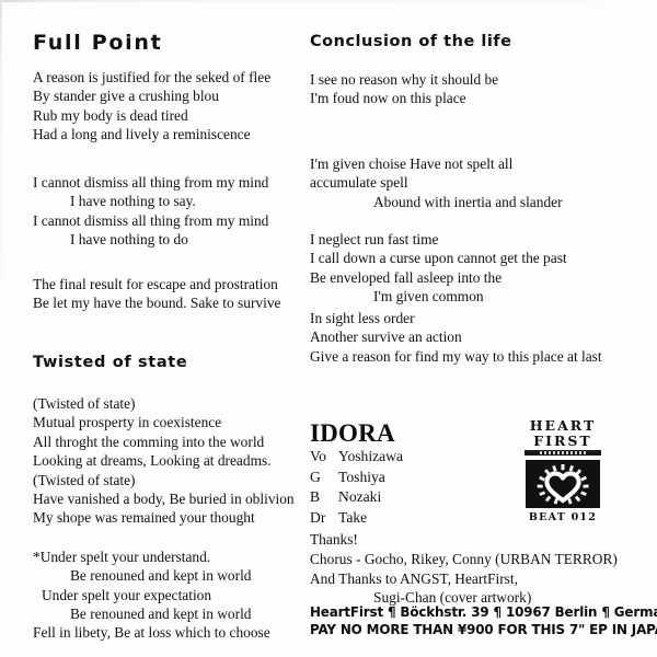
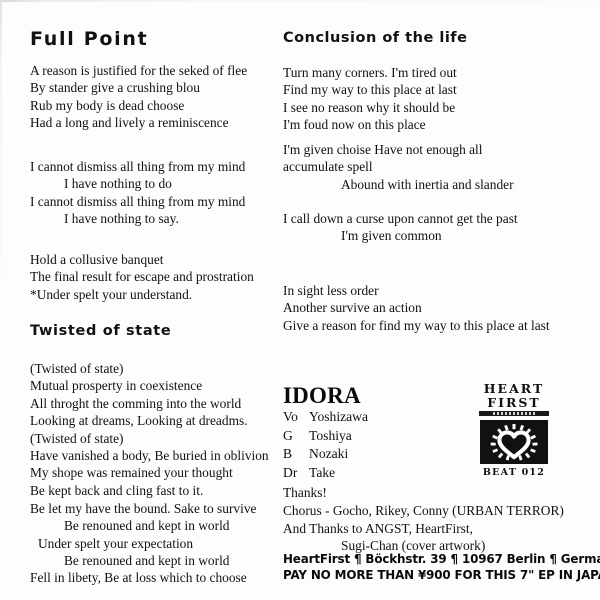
  Full Point
  A reason is justified for the seked of flee
  By stander give a crushing blou
- Rub my body is dead tired
+ Rub my body is dead choose
  Had a long and lively a reminiscence
  I cannot dismiss all thing from my mind
- I have nothing to say.
+ I have nothing to do
  I cannot dismiss all thing from my mind
- I have nothing to do
+ I have nothing to say.
+ Hold a collusive banquet
  The final result for escape and prostration
- Be let my have the bound. Sake to survive
+ *Under spelt your understand.
  Twisted of state
  (Twisted of state)
  Mutual prosperty in coexistence
  All throght the comming into the world
  Looking at dreams, Looking at dreadms.
  (Twisted of state)
  Have vanished a body, Be buried in oblivion
  My shope was remained your thought
+ Be kept back and cling fast to it.
- *Under spelt your understand.
+ Be let my have the bound. Sake to survive
  Be renouned and kept in world
  Under spelt your expectation
  Be renouned and kept in world
  Fell in libety, Be at loss which to choose
  Conclusion of the life
+ Turn many corners. I'm tired out
+ Find my way to this place at last
  I see no reason why it should be
  I'm foud now on this place
- I'm given choise Have not spelt all
+ I'm given choise Have not enough all
  accumulate spell
  Abound with inertia and slander
- I neglect run fast time
  I call down a curse upon cannot get the past
- Be enveloped fall asleep into the
  I'm given common
  In sight less order
  Another survive an action
  Give a reason for find my way to this place at last
  IDORA
  Vo
  Yoshizawa
  G
  Toshiya
  B
  Nozaki
  Dr
  Take
  Thanks!
  Chorus - Gocho, Rikey, Conny (URBAN TERROR)
  And Thanks to ANGST, HeartFirst,
  Sugi-Chan (cover artwork)
  HeartFirst ¶ Böckhstr. 39 ¶ 10967 Berlin ¶ Germ
  PAY NO MORE THAN ¥900 FOR THIS 7" EP IN JAP
  HEART
  FIRST
  BEAT 012
